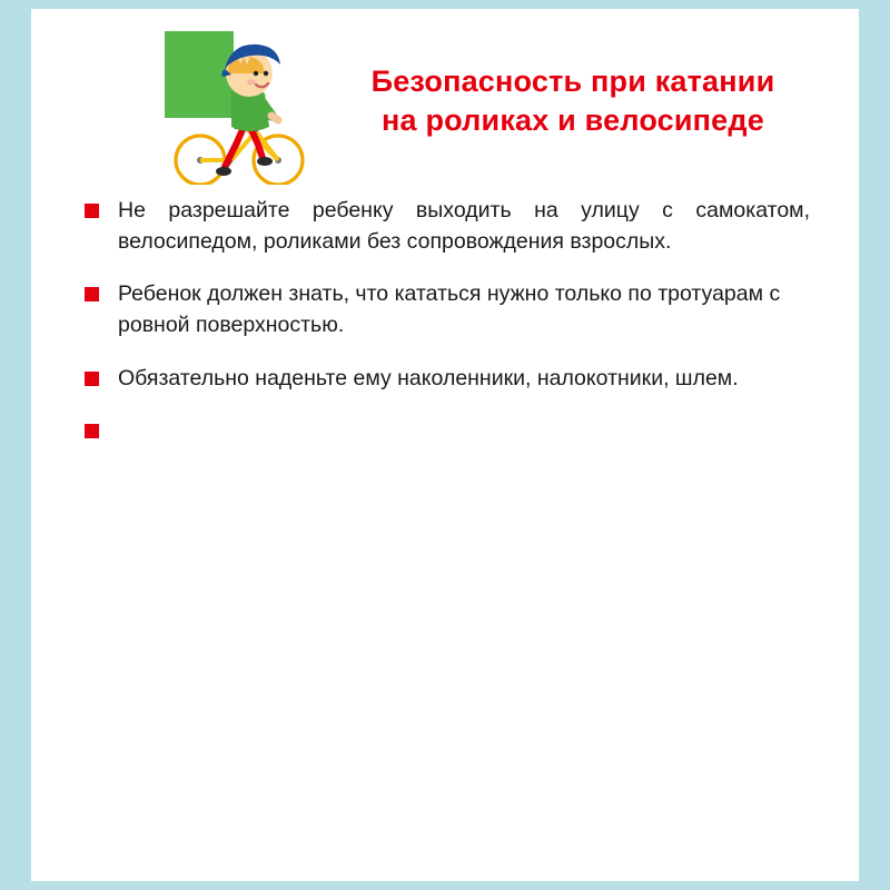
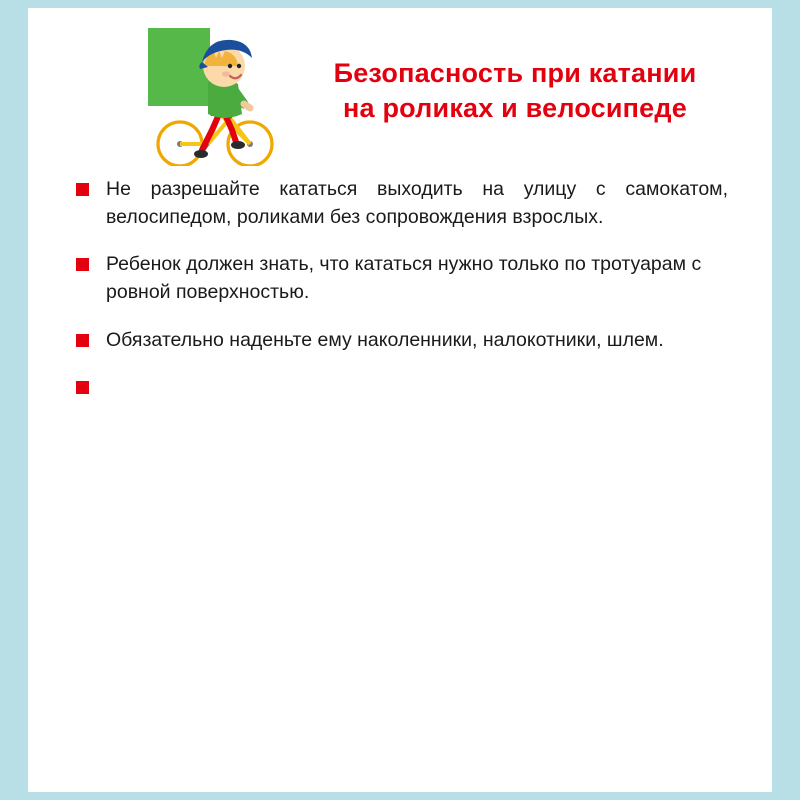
  Безопасность при катании
  на роликах и велосипеде
- Не разрешайте ребенку выходить на улицу с самокатом, велосипедом, роликами без сопровождения взрослых.
+ Не разрешайте кататься выходить на улицу с самокатом, велосипедом, роликами без сопровождения взрослых.
  Ребенок должен знать, что кататься нужно только по тротуарам с ровной поверхностью.
  Обязательно наденьте ему наколенники, налокотники, шлем.
